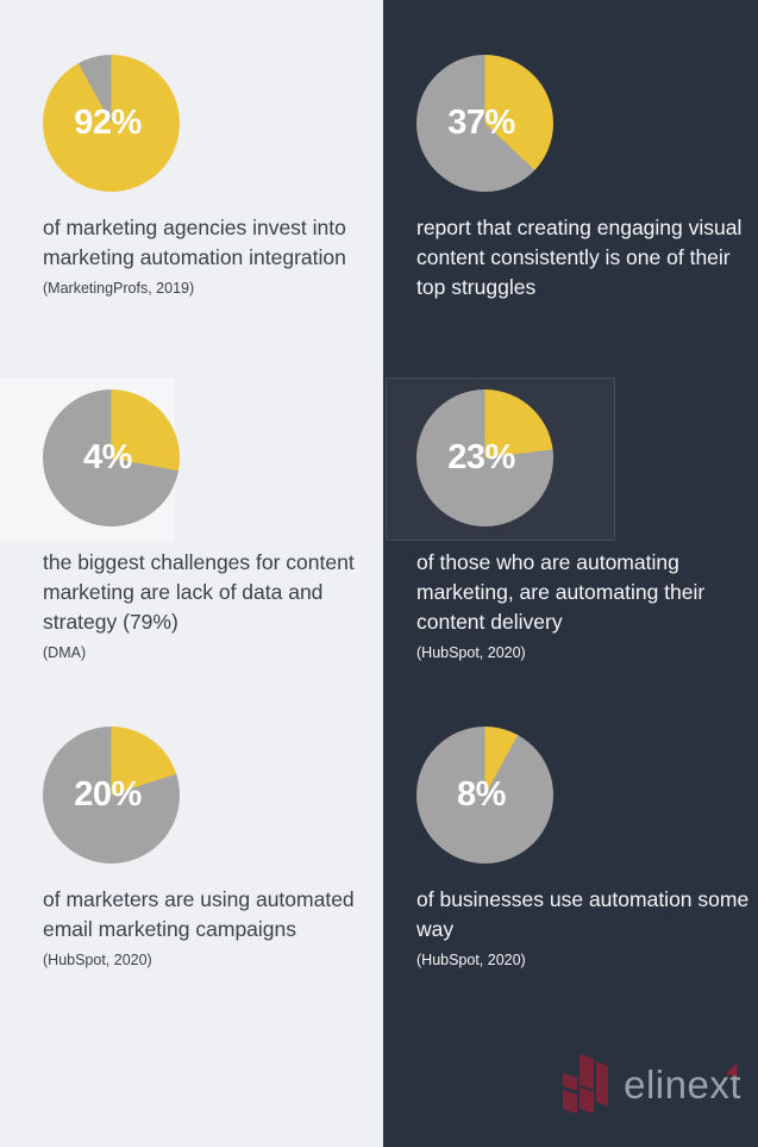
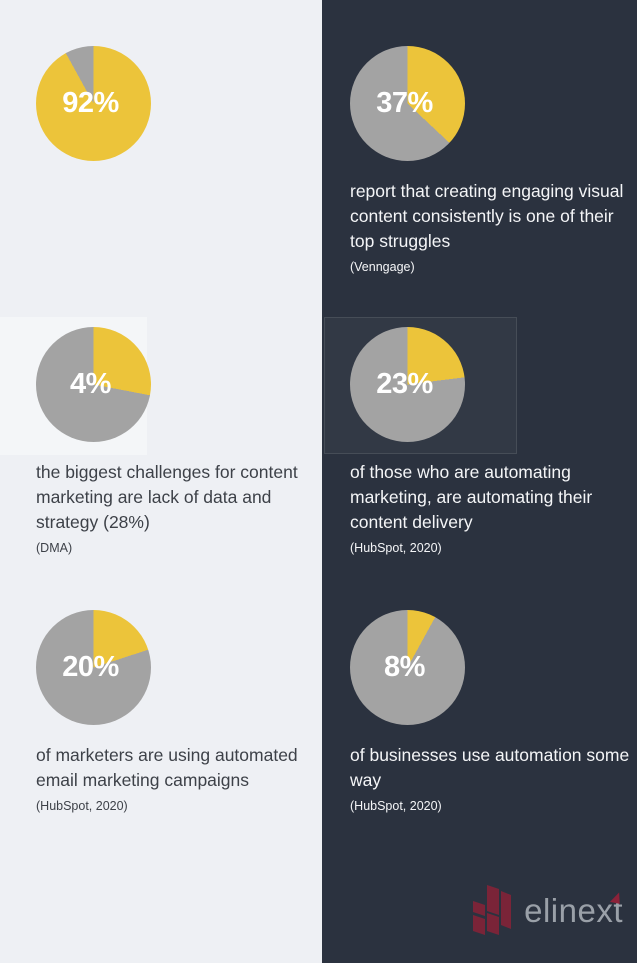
  92%
- of marketing agencies invest into marketing automation integration
- (MarketingProfs, 2019)
  4%
- the biggest challenges for content marketing are lack of data and strategy (79%)
+ the biggest challenges for content marketing are lack of data and strategy (28%)
  (DMA)
  20%
  of marketers are using automated email marketing campaigns
  (HubSpot, 2020)
  37%
  report that creating engaging visual content consistently is one of their top struggles
+ (Venngage)
  23%
  of those who are automating marketing, are automating their content delivery
  (HubSpot, 2020)
  8%
  of businesses use automation some way
  (HubSpot, 2020)
  elinext
